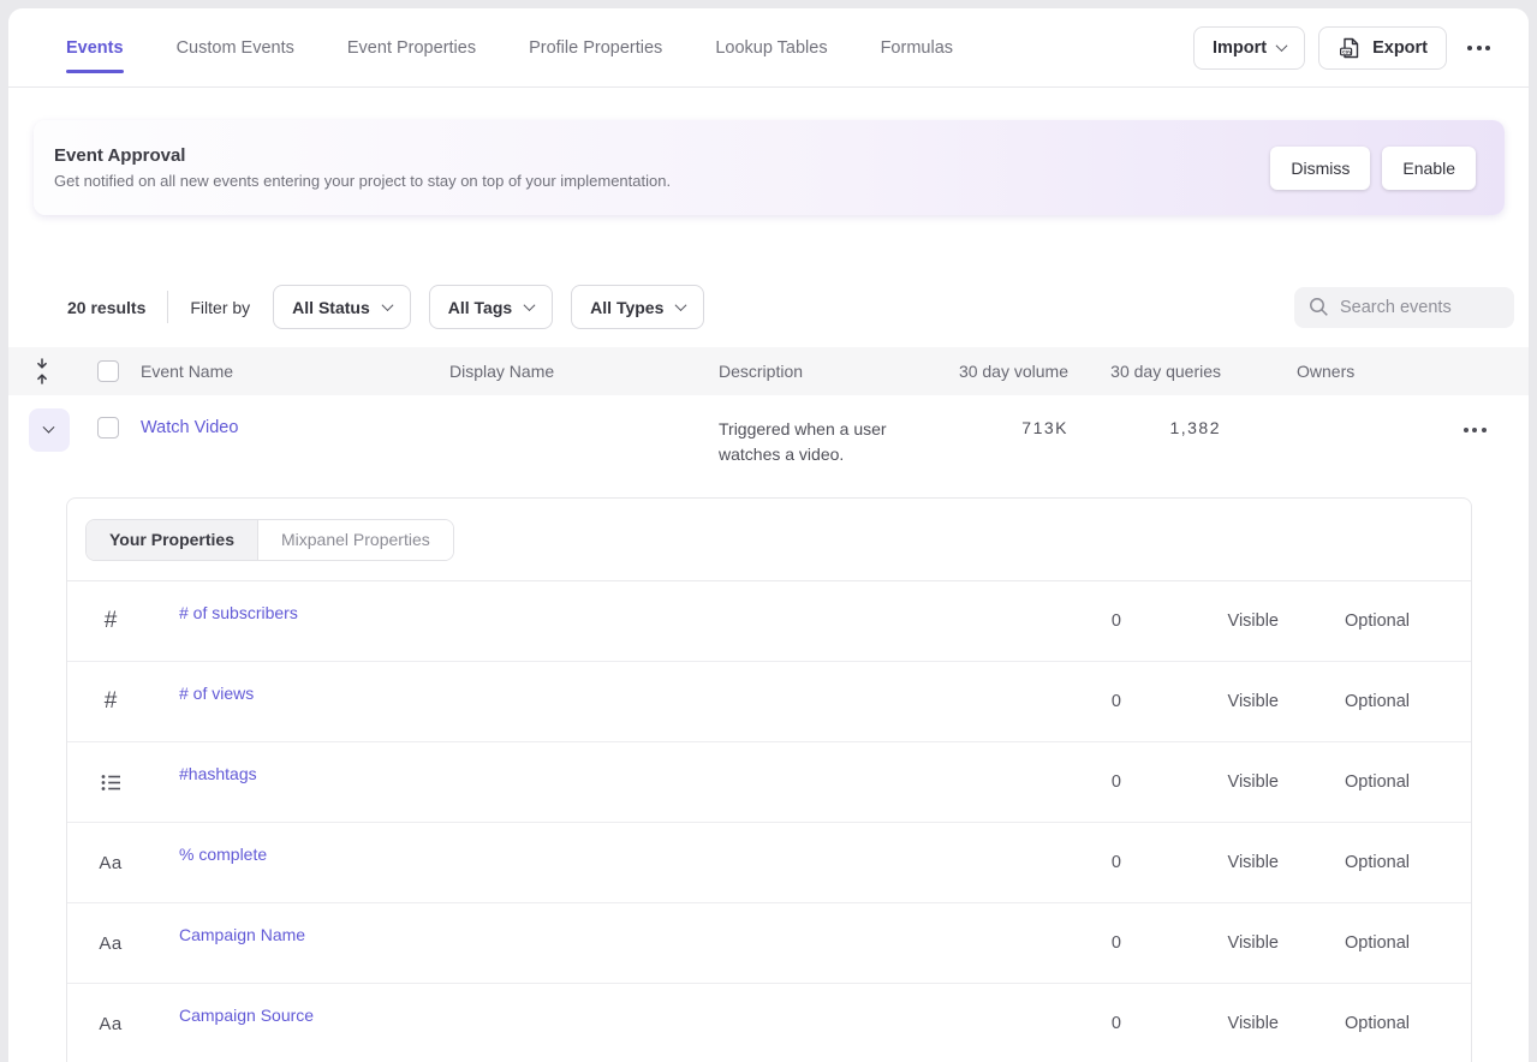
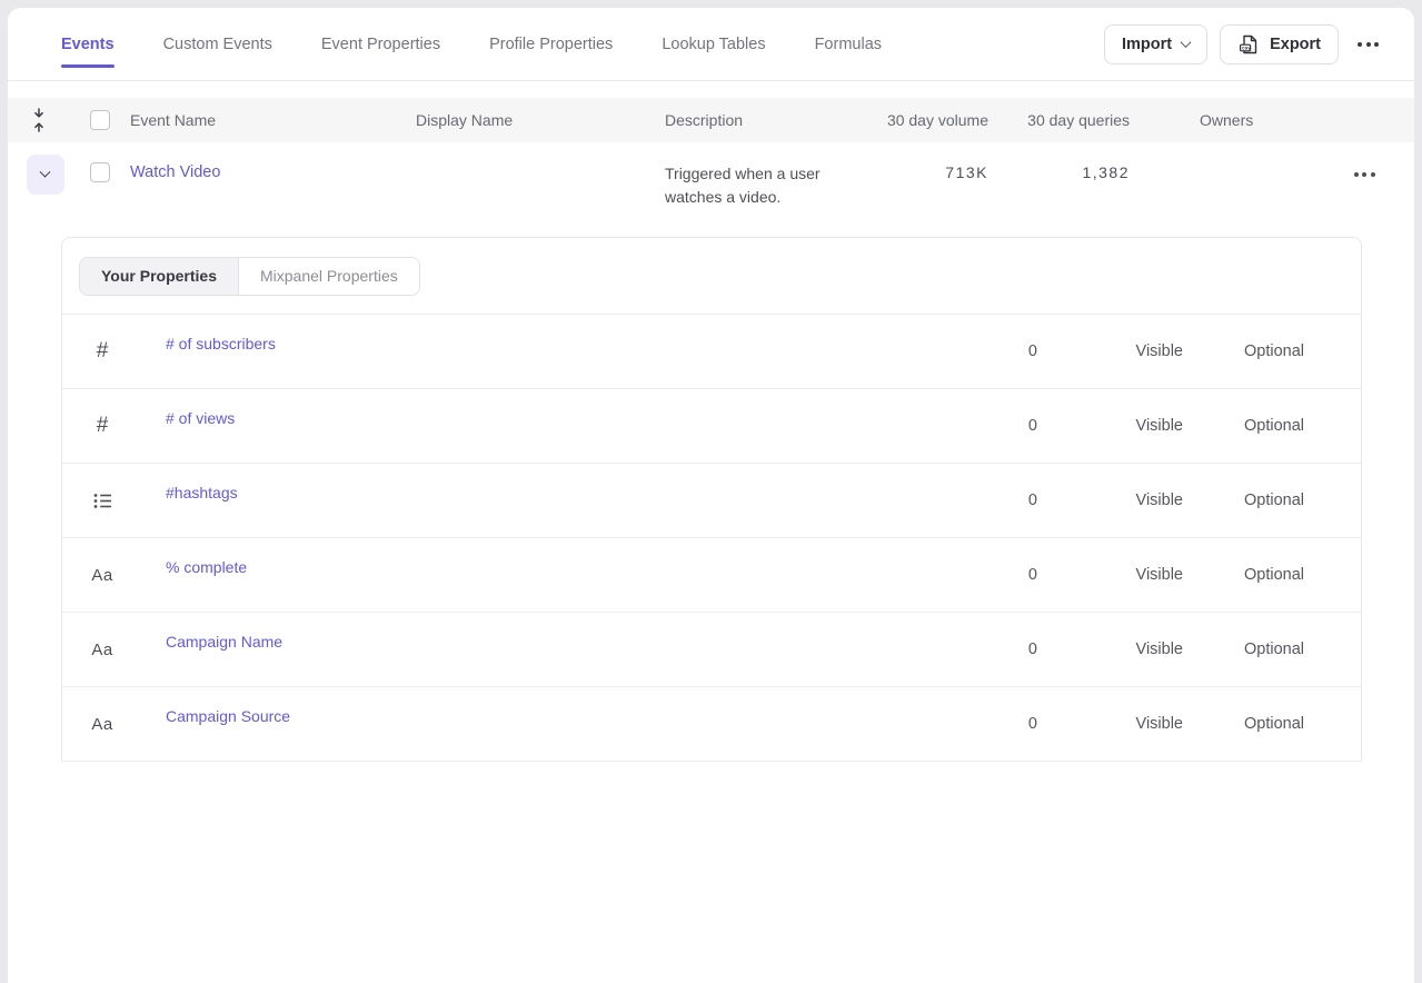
  Events
  Custom Events
  Event Properties
  Profile Properties
  Lookup Tables
  Formulas
  Import
  Export
- Event Approval
- Get notified on all new events entering your project to stay on top of your implementation.
- Dismiss
- Enable
- 20 results
- Filter by
- All Status
- All Tags
- All Types
- Search events
  Event Name
  Display Name
  Description
  30 day volume
  30 day queries
  Owners
  Watch Video
  Triggered when a user watches a video.
  713K
  1,382
  Your Properties
  Mixpanel Properties
  #
  # of subscribers
  0
  Visible
  Optional
  #
  # of views
  0
  Visible
  Optional
  #hashtags
  0
  Visible
  Optional
  Aa
  % complete
  0
  Visible
  Optional
  Aa
  Campaign Name
  0
  Visible
  Optional
  Aa
  Campaign Source
  0
  Visible
  Optional
